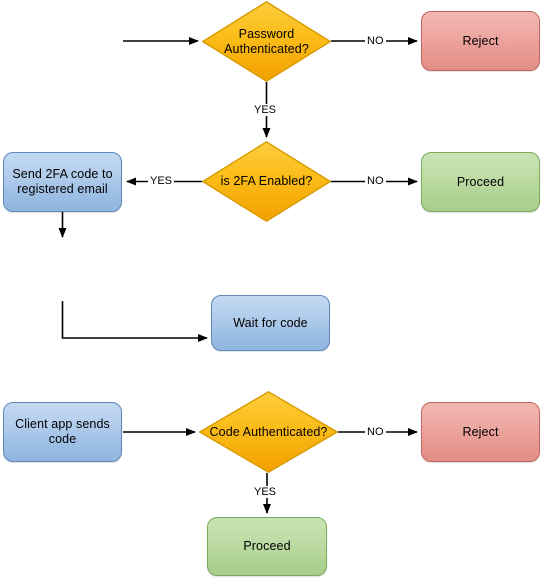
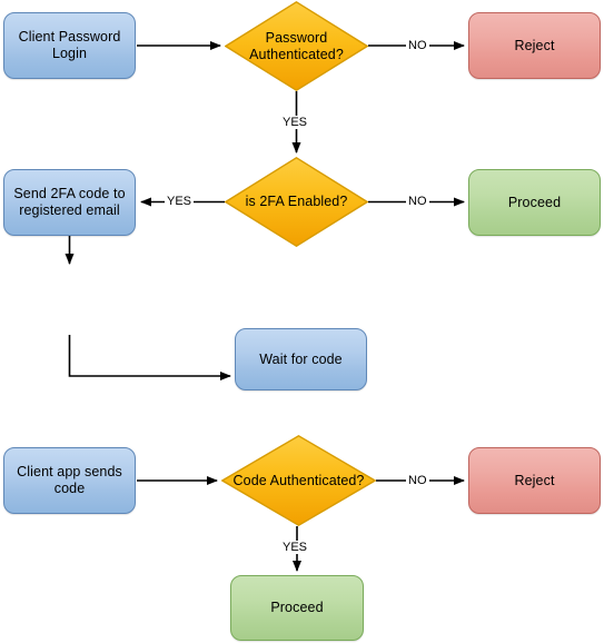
+ Client Password Login
  Password Authenticated?
  Reject
  Send 2FA code to registered email
  is 2FA Enabled?
  Proceed
  Wait for code
  Client app sends code
  Code Authenticated?
  Reject
  Proceed
  NO
  YES
  YES
  NO
  NO
  YES
